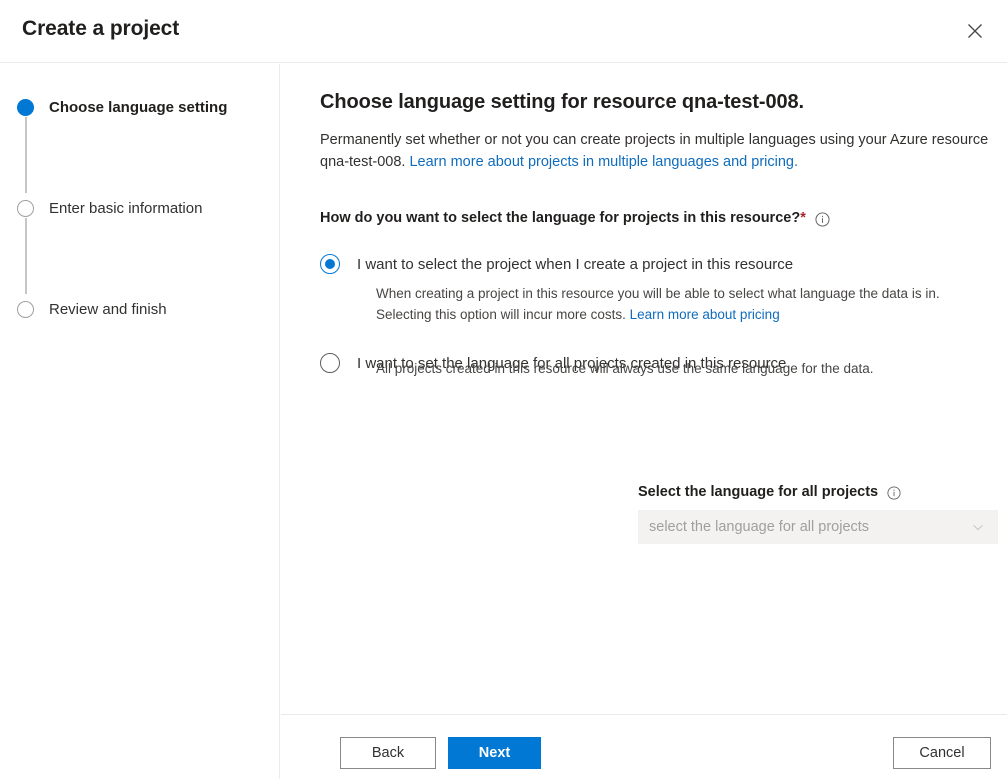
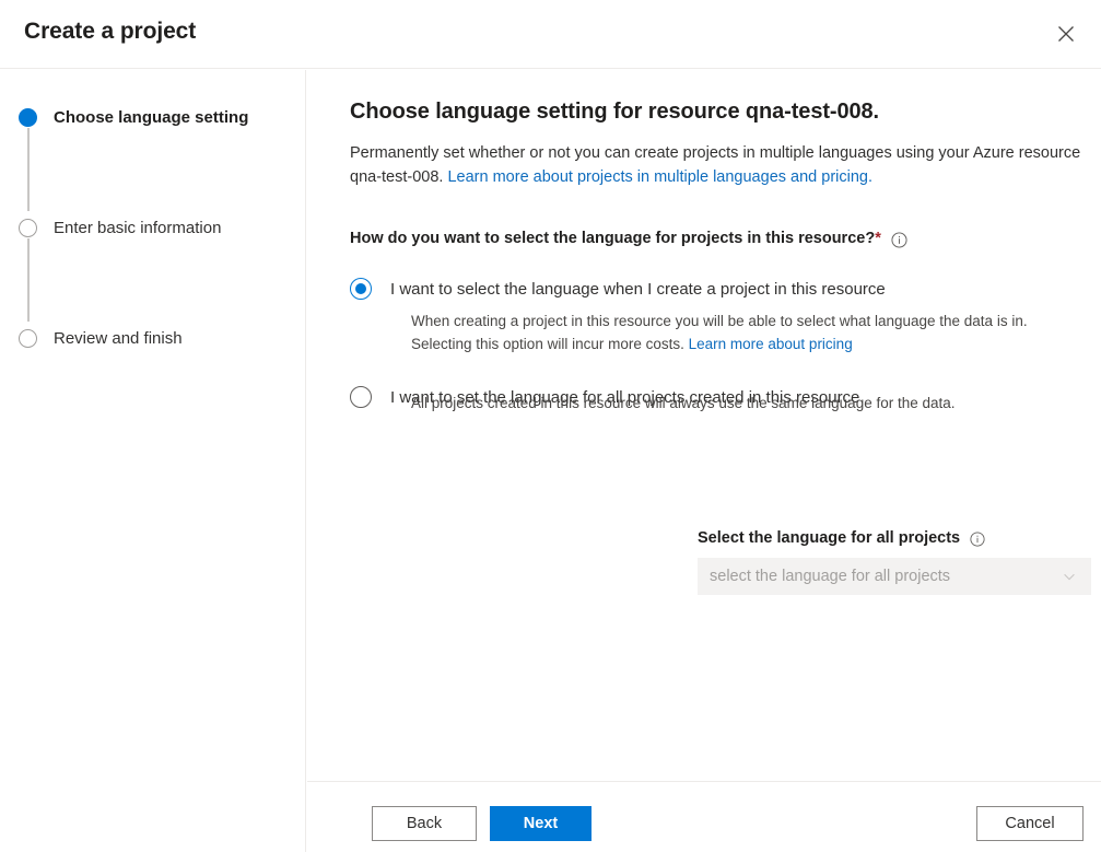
  Create a project
  Choose language setting
  Enter basic information
  Review and finish
  Choose language setting for resource qna-test-008.
  Permanently set whether or not you can create projects in multiple languages using your Azure resource qna-test-008. Learn more about projects in multiple languages and pricing.
  How do you want to select the language for projects in this resource?
  *
- I want to select the project when I create a project in this resource
+ I want to select the language when I create a project in this resource
  When creating a project in this resource you will be able to select what language the data is in.
  Selecting this option will incur more costs. Learn more about pricing
  I want to set the language for all projects created in this resource
  All projects created in this resource will always use the same language for the data.
  Select the language for all projects
  select the language for all projects
  Back
  Next
  Cancel
